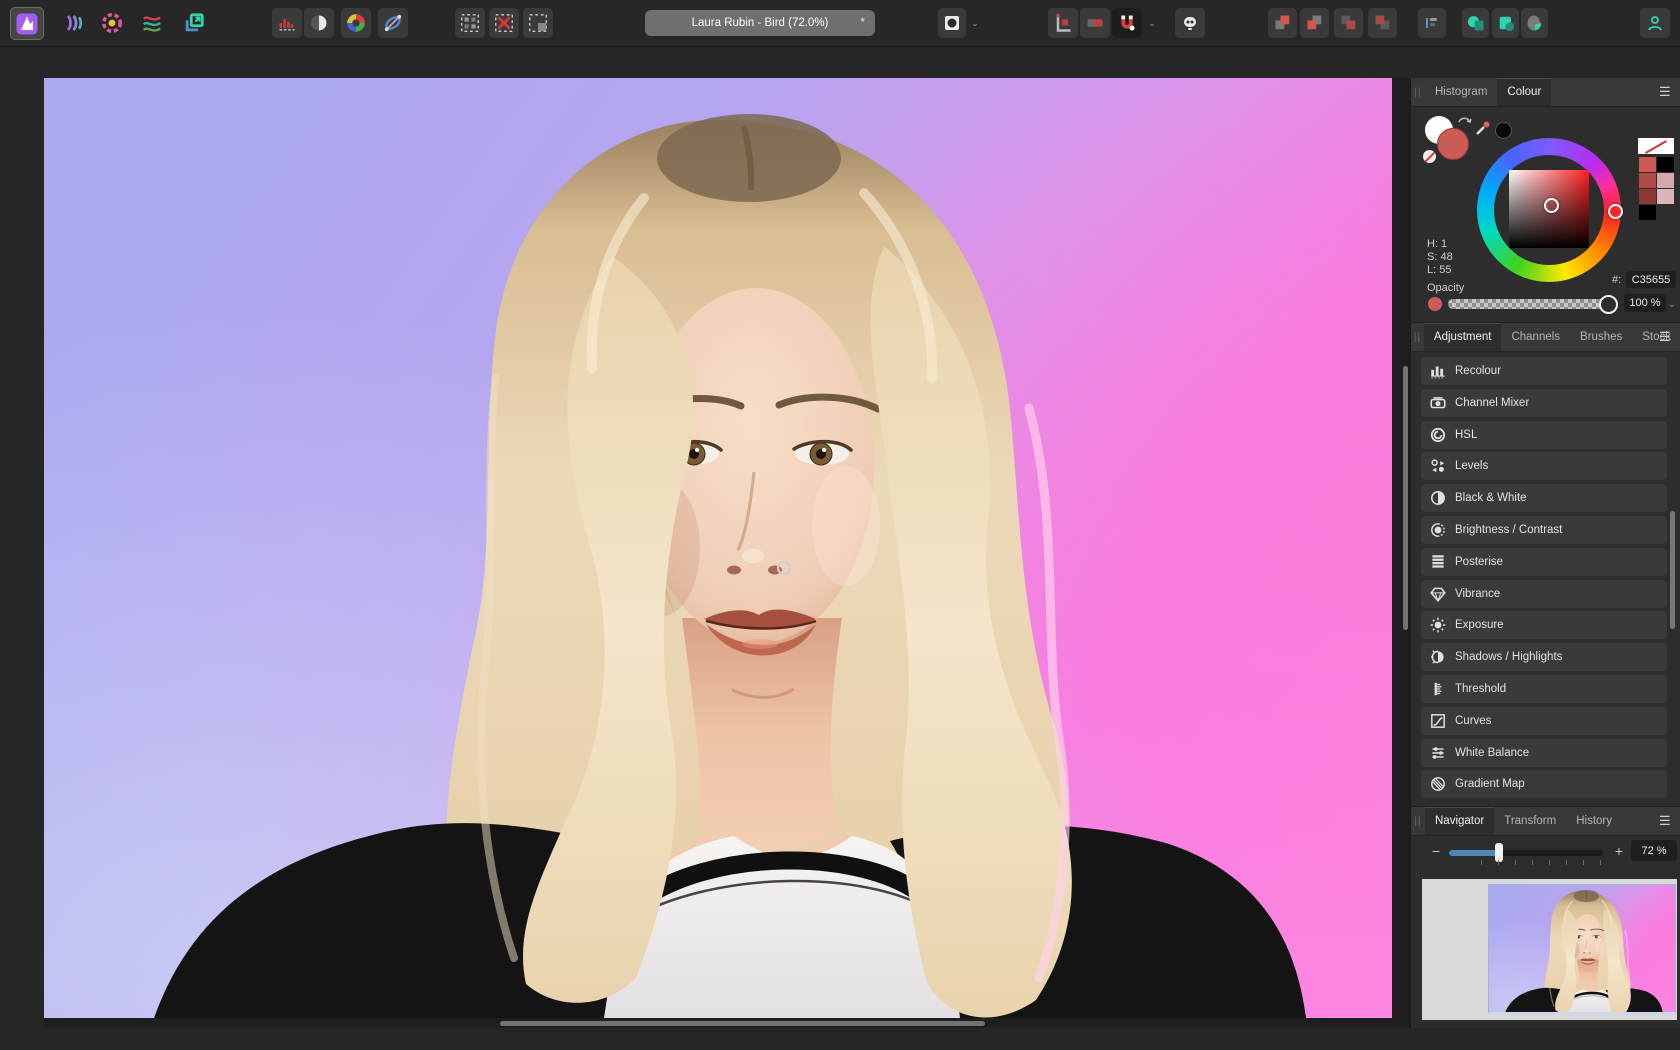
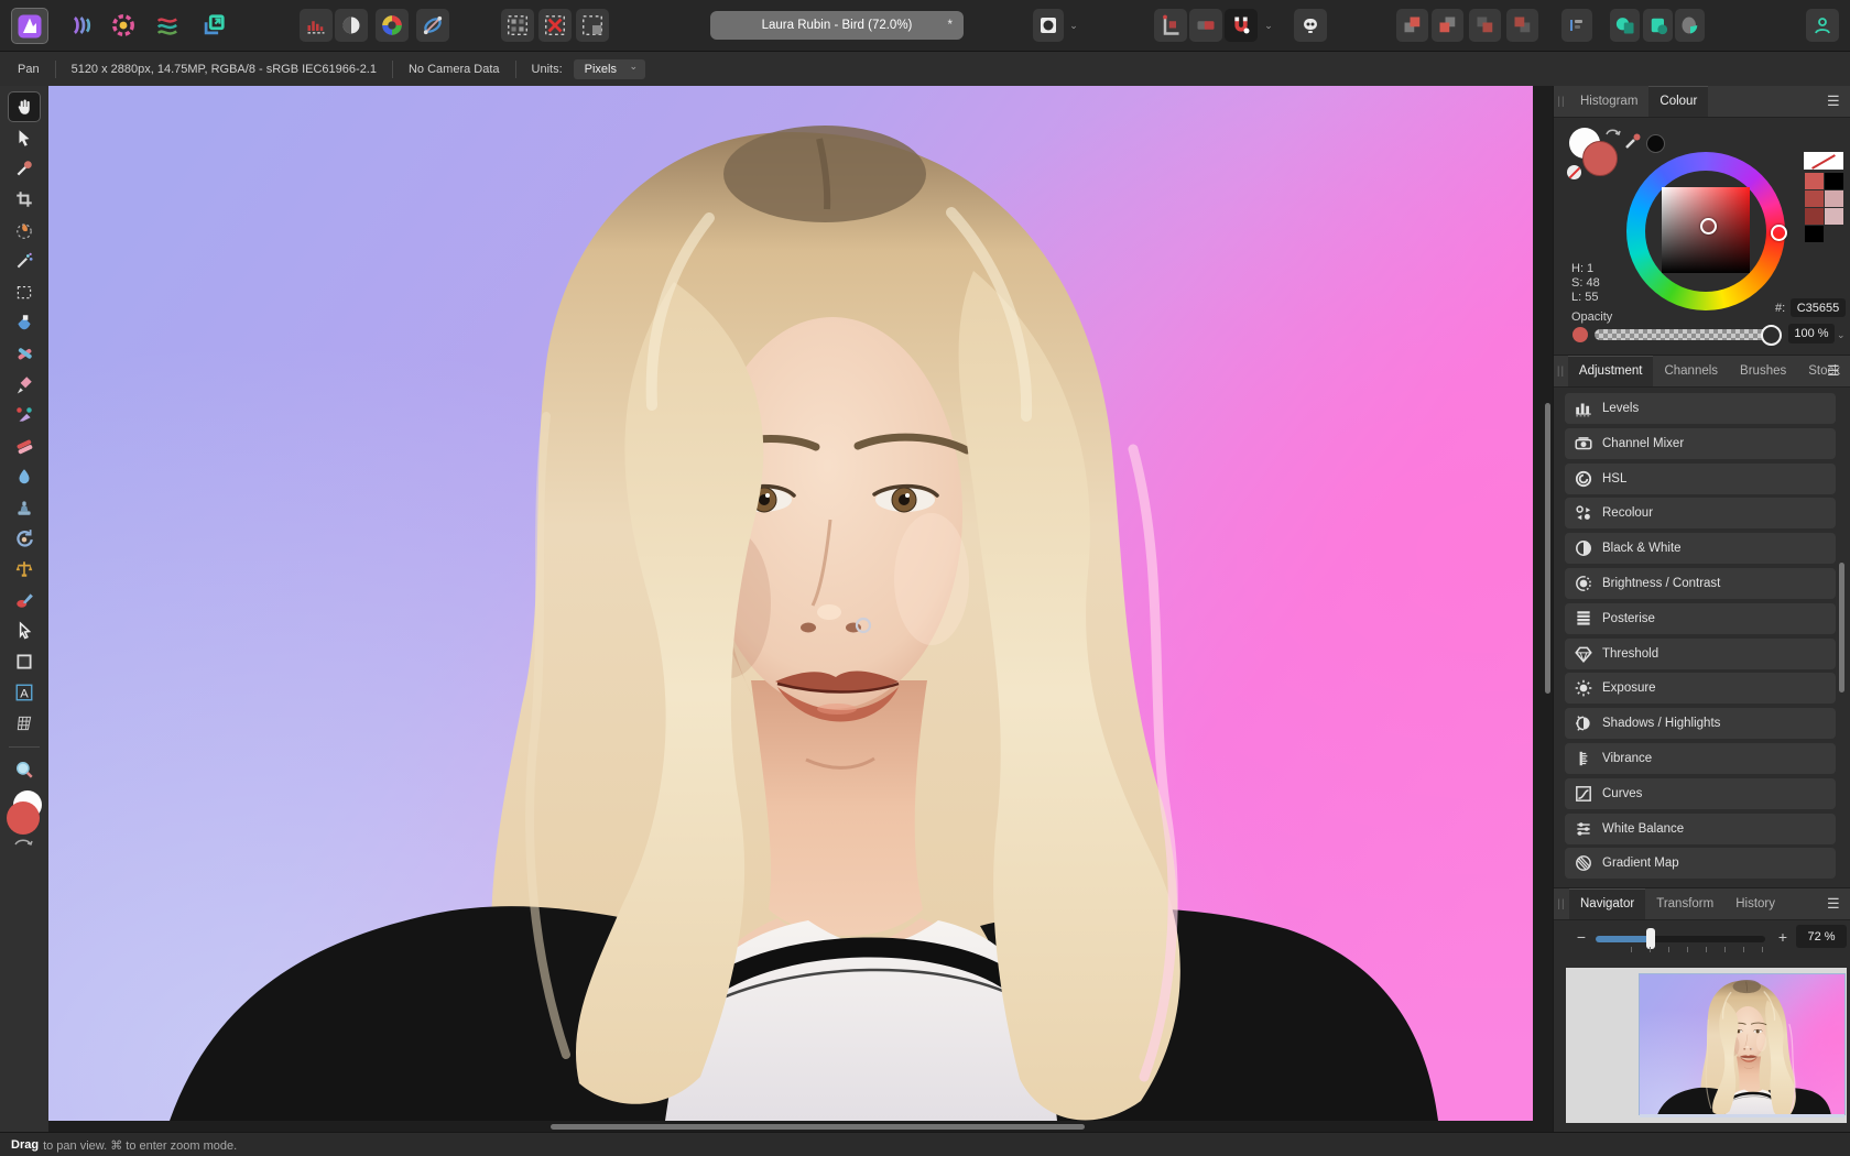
  Laura Rubin - Bird (72.0%)
  *
  ⌄
  ⌄
+ Pan
+ 5120 x 2880px, 14.75MP, RGBA/8 - sRGB IEC61966-2.1
+ No Camera Data
+ Units:
+ Pixels
+ A
  ||
  Histogram
  Colour
  ☰
  H: 1
  S: 48
  L: 55
  #:
  C35655
  Opacity
  100 %
  ⌄
  ||
  Adjustment
  Channels
  Brushes
  Stock
  ☰
- Recolour
+ Levels
  Channel Mixer
  HSL
- Levels
+ Recolour
  Black & White
  Brightness / Contrast
  Posterise
- Vibrance
+ Threshold
  Exposure
  Shadows / Highlights
- Threshold
+ Vibrance
  Curves
  White Balance
  Gradient Map
  ||
  Navigator
  Transform
  History
  ☰
  −
  +
  72 %
+ Drag
+ to pan view. ⌘ to enter zoom mode.
